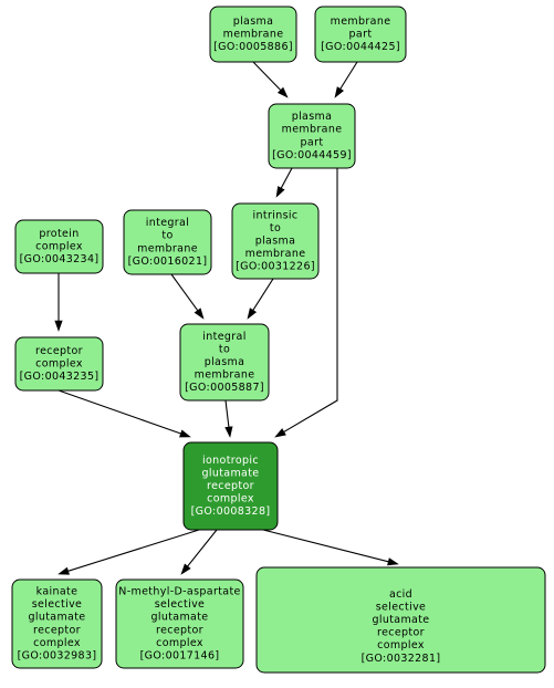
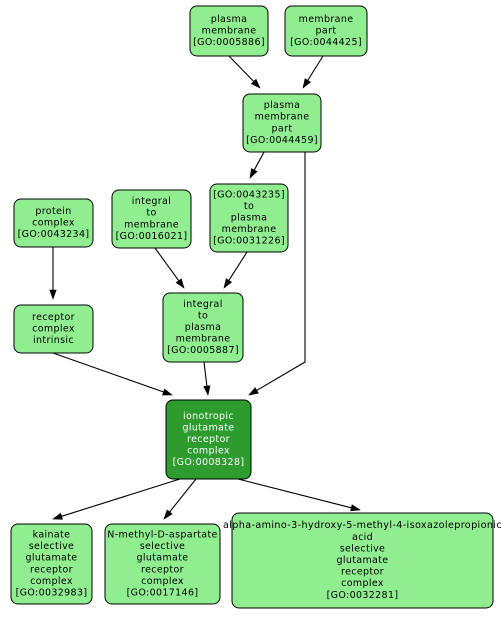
  plasma
  membrane
  [GO:0005886]
  membrane
  part
  [GO:0044425]
  plasma
  membrane
  part
  [GO:0044459]
  protein
  complex
  [GO:0043234]
  integral
  to
  membrane
  [GO:0016021]
- intrinsic
+ [GO:0043235]
  to
  plasma
  membrane
  [GO:0031226]
  receptor
  complex
- [GO:0043235]
+ intrinsic
  integral
  to
  plasma
  membrane
  [GO:0005887]
  ionotropic
  glutamate
  receptor
  complex
  [GO:0008328]
  kainate
  selective
  glutamate
  receptor
  complex
  [GO:0032983]
  N-methyl-D-aspartate
  selective
  glutamate
  receptor
  complex
  [GO:0017146]
+ alpha-amino-3-hydroxy-5-methyl-4-isoxazolepropionic
  acid
  selective
  glutamate
  receptor
  complex
  [GO:0032281]
